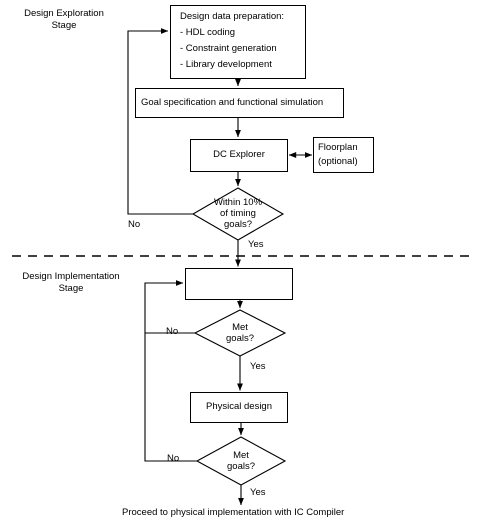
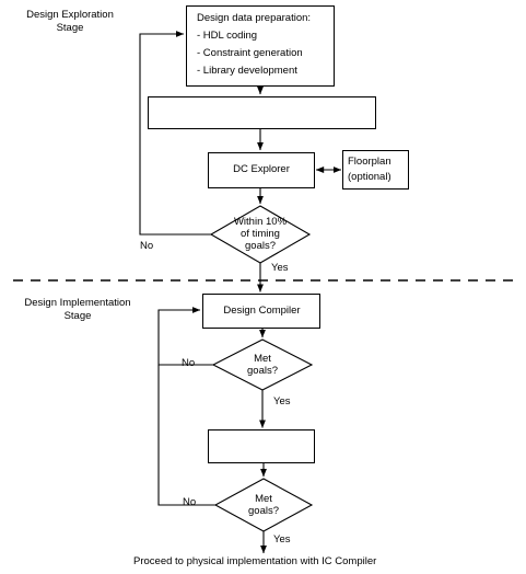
  Design Exploration
  Stage
  Design Implementation
  Stage
  Design data preparation:
  - HDL coding
  - Constraint generation
  - Library development
- Goal specification and functional simulation
  DC Explorer
  Floorplan
  (optional)
  Within 10%
  of timing
  goals?
+ Design Compiler
  Met
  goals?
- Physical design
  Met
  goals?
  No
  Yes
  No
  Yes
  No
  Yes
  Proceed to physical implementation with IC Compiler
